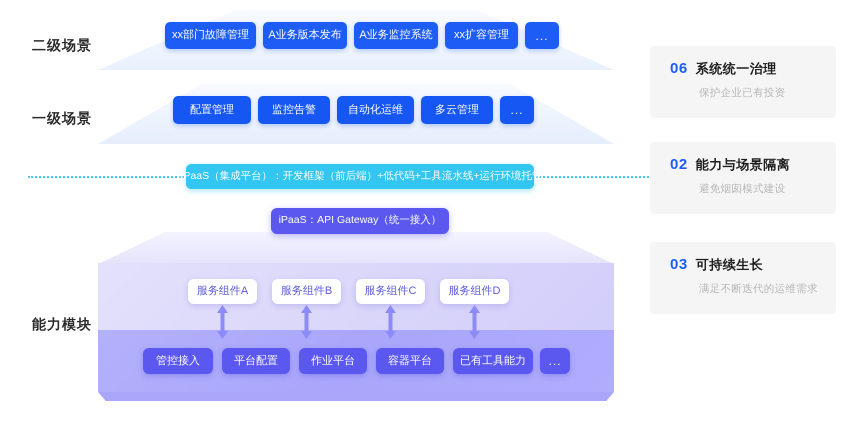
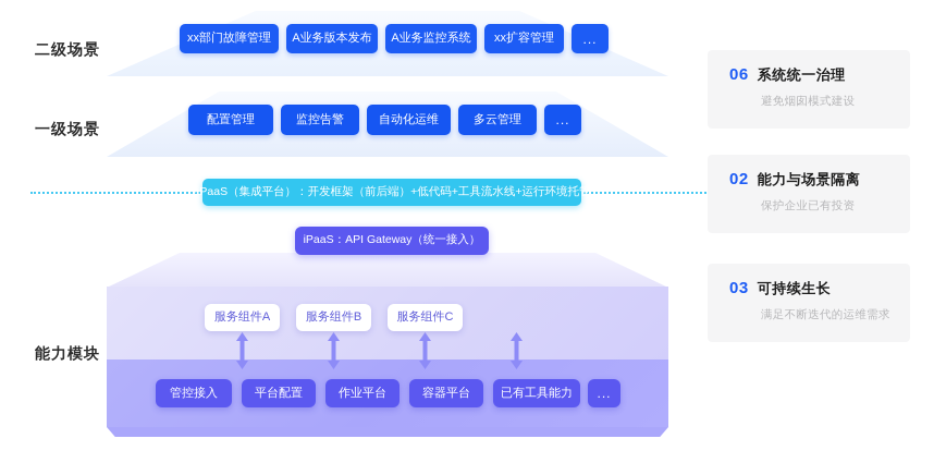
  二级场景
  一级场景
  能力模块
  xx部门故障管理
  A业务版本发布
  A业务监控系统
  xx扩容管理
  ...
  配置管理
  监控告警
  自动化运维
  多云管理
  ...
  aPaaS（集成平台）：开发框架（前后端）+低代码+工具流水线+运行环境托管
  iPaaS：API Gateway（统一接入）
  服务组件A
  服务组件B
  服务组件C
- 服务组件D
  管控接入
  平台配置
  作业平台
  容器平台
  已有工具能力
  ...
  06
  系统统一治理
- 保护企业已有投资
+ 避免烟囱模式建设
  02
  能力与场景隔离
- 避免烟囱模式建设
+ 保护企业已有投资
  03
  可持续生长
  满足不断迭代的运维需求
